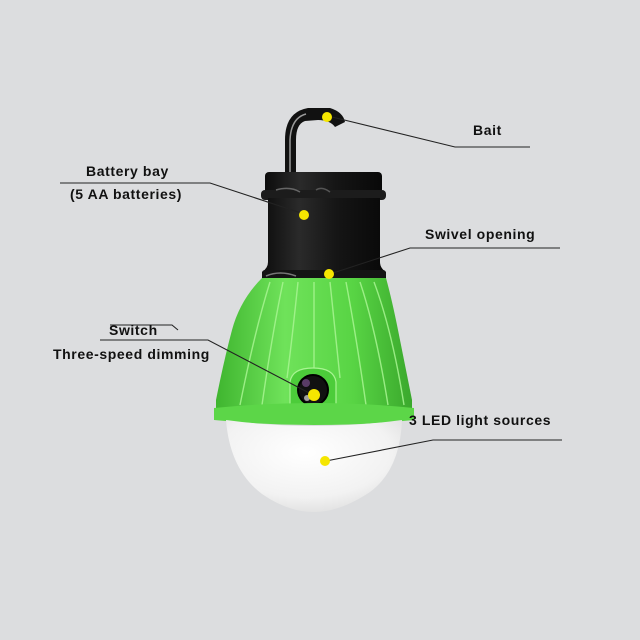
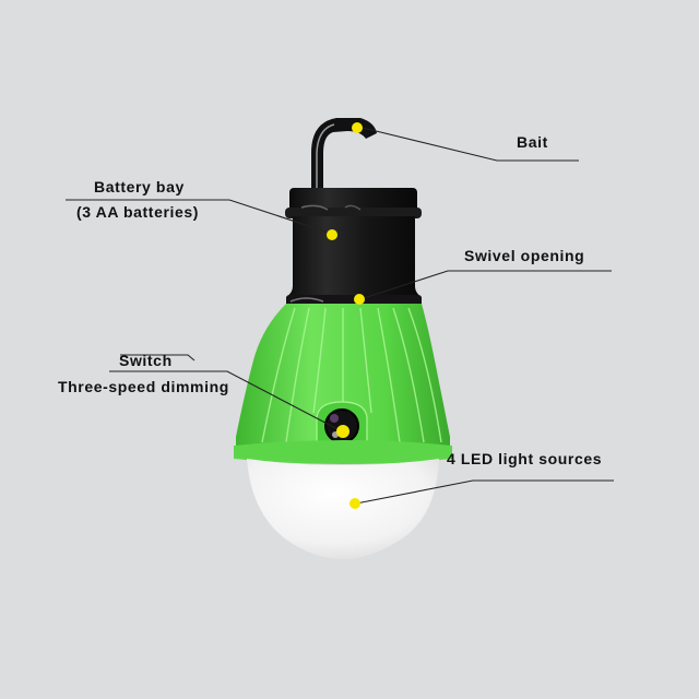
  Bait
  Battery bay
- (5 AA batteries)
+ (3 AA batteries)
  Swivel opening
  Switch
  Three-speed dimming
- 3 LED light sources
+ 4 LED light sources
